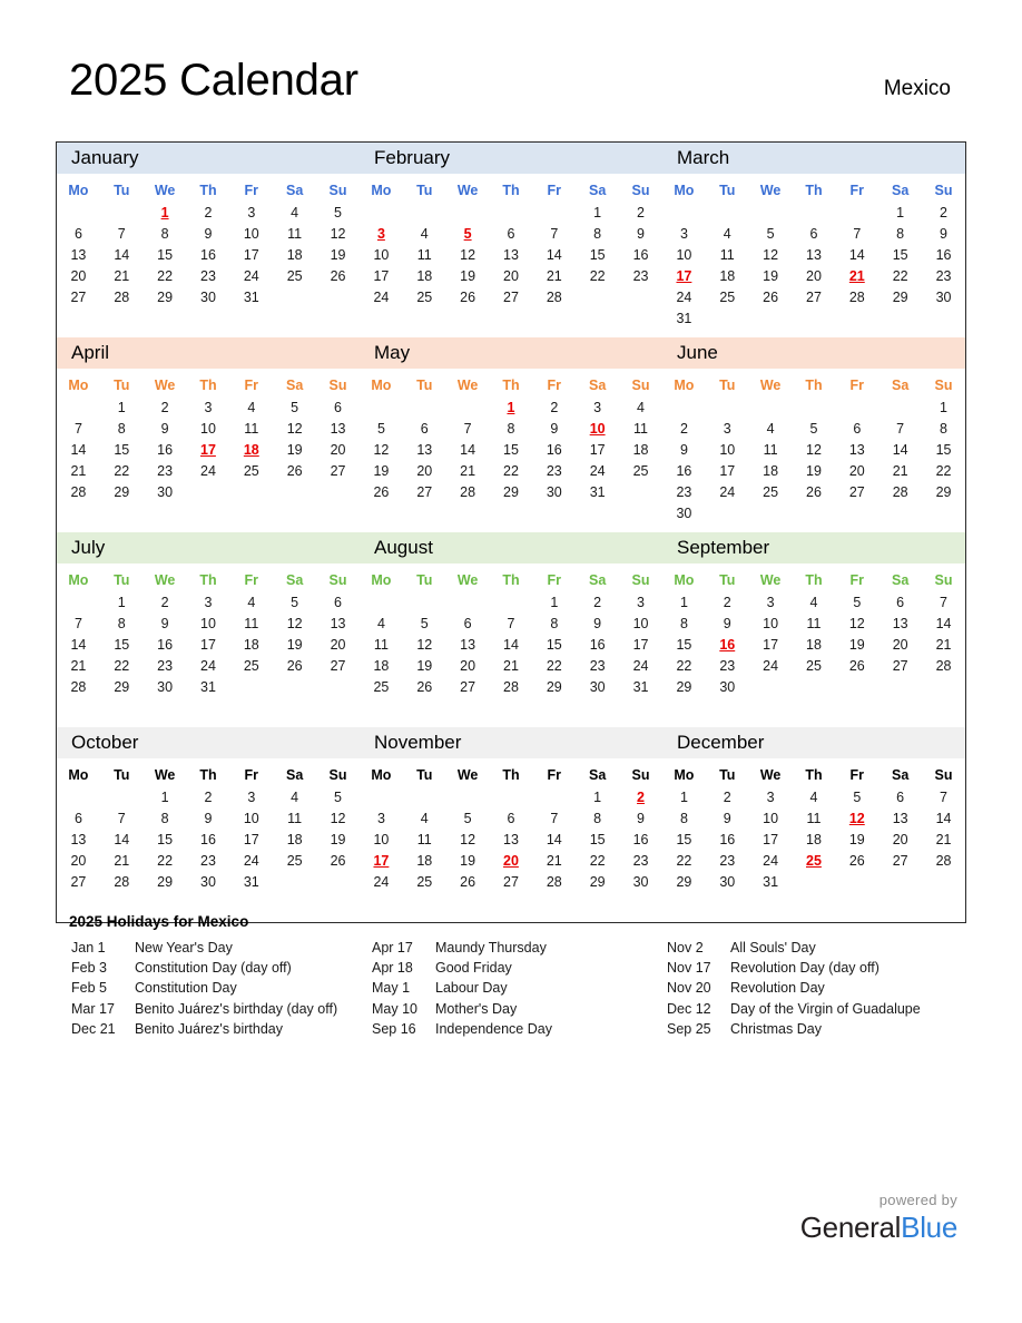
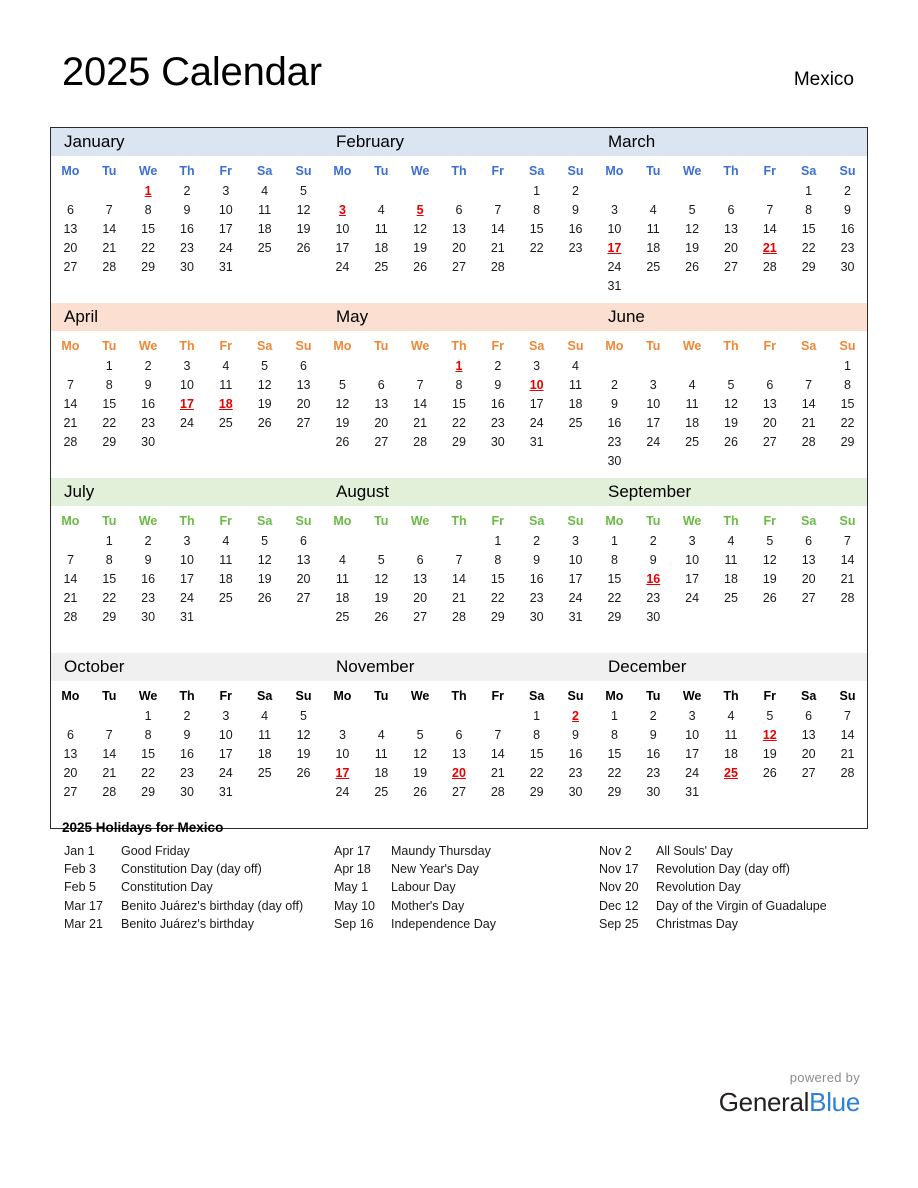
  2025 Calendar
  Mexico
  January
  February
  March
  Mo	Tu	We	Th	Fr	Sa	Su
  		1	2	3	4	5
  6	7	8	9	10	11	12
  13	14	15	16	17	18	19
  20	21	22	23	24	25	26
  27	28	29	30	31
  Mo	Tu	We	Th	Fr	Sa	Su
  					1	2
  3	4	5	6	7	8	9
  10	11	12	13	14	15	16
  17	18	19	20	21	22	23
  24	25	26	27	28
  Mo	Tu	We	Th	Fr	Sa	Su
  					1	2
  3	4	5	6	7	8	9
  10	11	12	13	14	15	16
  17	18	19	20	21	22	23
  24	25	26	27	28	29	30
  31
  April
  May
  June
  Mo	Tu	We	Th	Fr	Sa	Su
  	1	2	3	4	5	6
  7	8	9	10	11	12	13
  14	15	16	17	18	19	20
  21	22	23	24	25	26	27
  28	29	30
  Mo	Tu	We	Th	Fr	Sa	Su
  			1	2	3	4
  5	6	7	8	9	10	11
  12	13	14	15	16	17	18
  19	20	21	22	23	24	25
  26	27	28	29	30	31
  Mo	Tu	We	Th	Fr	Sa	Su
  						1
  2	3	4	5	6	7	8
  9	10	11	12	13	14	15
  16	17	18	19	20	21	22
  23	24	25	26	27	28	29
  30
  July
  August
  September
  Mo	Tu	We	Th	Fr	Sa	Su
  	1	2	3	4	5	6
  7	8	9	10	11	12	13
  14	15	16	17	18	19	20
  21	22	23	24	25	26	27
  28	29	30	31
  Mo	Tu	We	Th	Fr	Sa	Su
  				1	2	3
  4	5	6	7	8	9	10
  11	12	13	14	15	16	17
  18	19	20	21	22	23	24
  25	26	27	28	29	30	31
  Mo	Tu	We	Th	Fr	Sa	Su
  1	2	3	4	5	6	7
  8	9	10	11	12	13	14
  15	16	17	18	19	20	21
  22	23	24	25	26	27	28
  29	30
  October
  November
  December
  Mo	Tu	We	Th	Fr	Sa	Su
  		1	2	3	4	5
  6	7	8	9	10	11	12
  13	14	15	16	17	18	19
  20	21	22	23	24	25	26
  27	28	29	30	31
  Mo	Tu	We	Th	Fr	Sa	Su
  					1	2
  3	4	5	6	7	8	9
  10	11	12	13	14	15	16
  17	18	19	20	21	22	23
  24	25	26	27	28	29	30
  Mo	Tu	We	Th	Fr	Sa	Su
  1	2	3	4	5	6	7
  8	9	10	11	12	13	14
  15	16	17	18	19	20	21
  22	23	24	25	26	27	28
  29	30	31
  2025 Holidays for Mexico
  Jan 1
- New Year's Day
+ Good Friday
  Feb 3
  Constitution Day (day off)
  Feb 5
  Constitution Day
  Mar 17
  Benito Juárez's birthday (day off)
- Dec 21
+ Mar 21
  Benito Juárez's birthday
  Apr 17
  Maundy Thursday
  Apr 18
- Good Friday
+ New Year's Day
  May 1
  Labour Day
  May 10
  Mother's Day
  Sep 16
  Independence Day
  Nov 2
  All Souls' Day
  Nov 17
  Revolution Day (day off)
  Nov 20
  Revolution Day
  Dec 12
  Day of the Virgin of Guadalupe
  Sep 25
  Christmas Day
  powered by
  GeneralBlue
